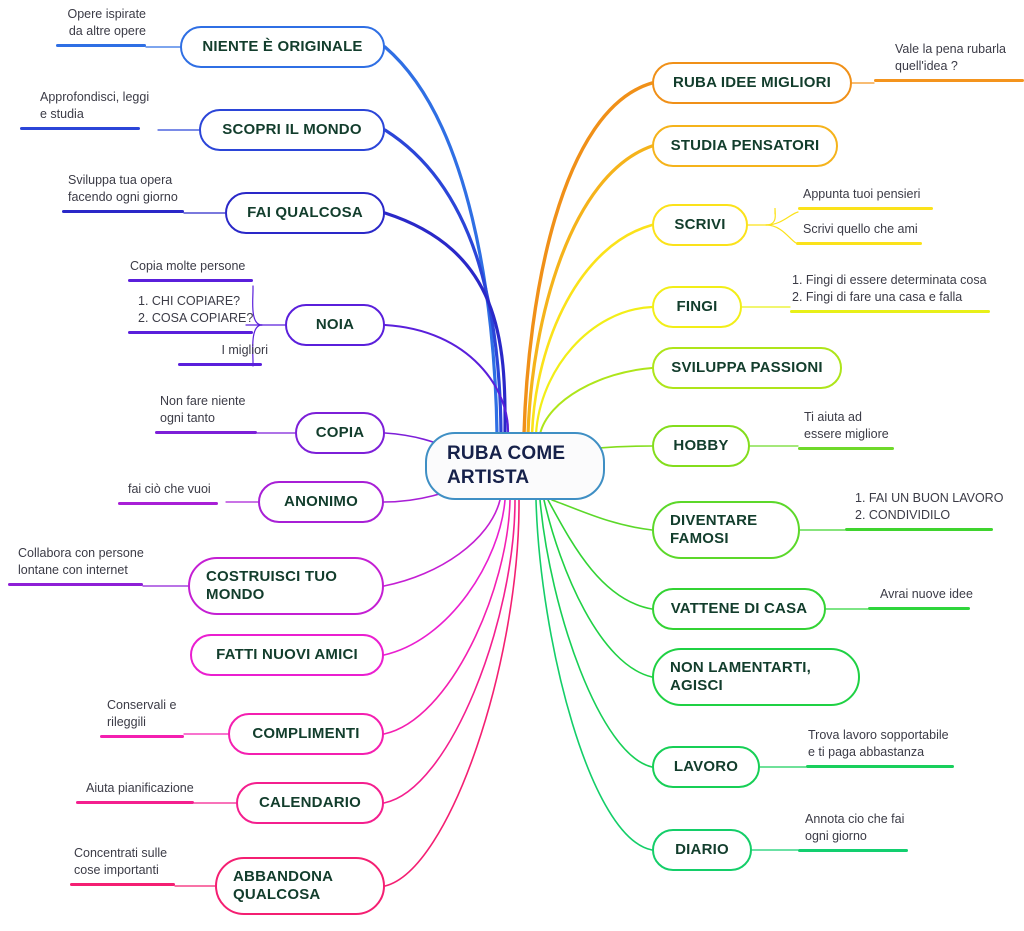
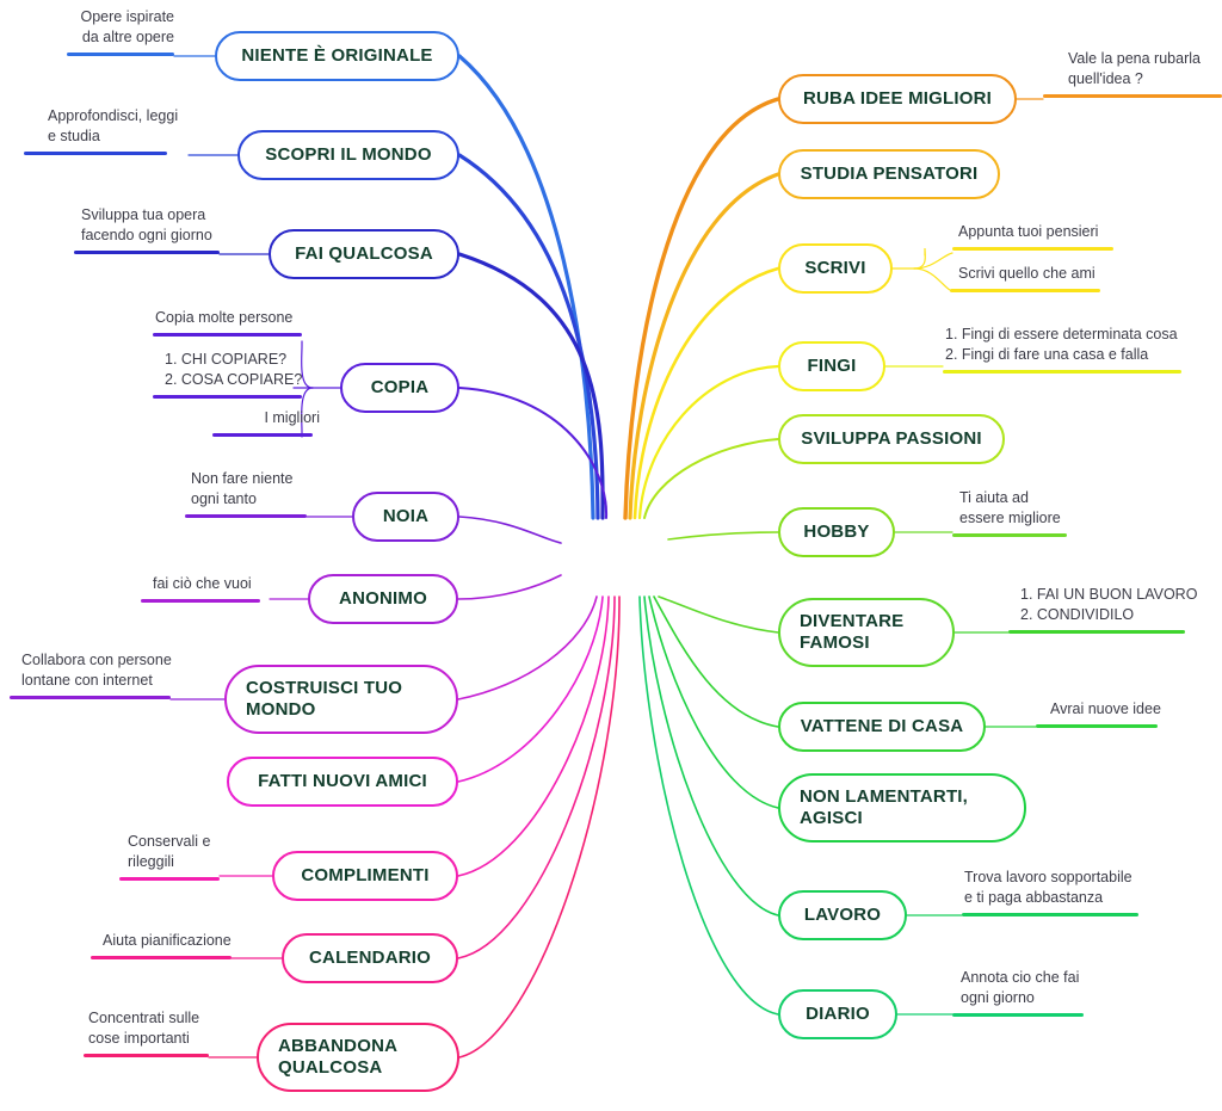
- RUBA COME
- ARTISTA
  NIENTE È ORIGINALE
  Opere ispirate
  da altre opere
  SCOPRI IL MONDO
  Approfondisci, leggi
  e studia
  FAI QUALCOSA
  Sviluppa tua opera
  facendo ogni giorno
- NOIA
+ COPIA
  Copia molte persone
  1. CHI COPIARE?
  2. COSA COPIARE?
  I migliori
- COPIA
+ NOIA
  Non fare niente
  ogni tanto
  ANONIMO
  fai ciò che vuoi
  COSTRUISCI TUO
  MONDO
  Collabora con persone
  lontane con internet
  FATTI NUOVI AMICI
  COMPLIMENTI
  Conservali e
  rileggili
  CALENDARIO
  Aiuta pianificazione
  ABBANDONA
  QUALCOSA
  Concentrati sulle
  cose importanti
  RUBA IDEE MIGLIORI
  Vale la pena rubarla
  quell'idea ?
  STUDIA PENSATORI
  SCRIVI
  Appunta tuoi pensieri
  Scrivi quello che ami
  FINGI
  1. Fingi di essere determinata cosa
  2. Fingi di fare una casa e falla
  SVILUPPA PASSIONI
  HOBBY
  Ti aiuta ad
  essere migliore
  DIVENTARE
  FAMOSI
  1. FAI UN BUON LAVORO
  2. CONDIVIDILO
  VATTENE DI CASA
  Avrai nuove idee
  NON LAMENTARTI,
  AGISCI
  LAVORO
  Trova lavoro sopportabile
  e ti paga abbastanza
  DIARIO
  Annota cio che fai
  ogni giorno
